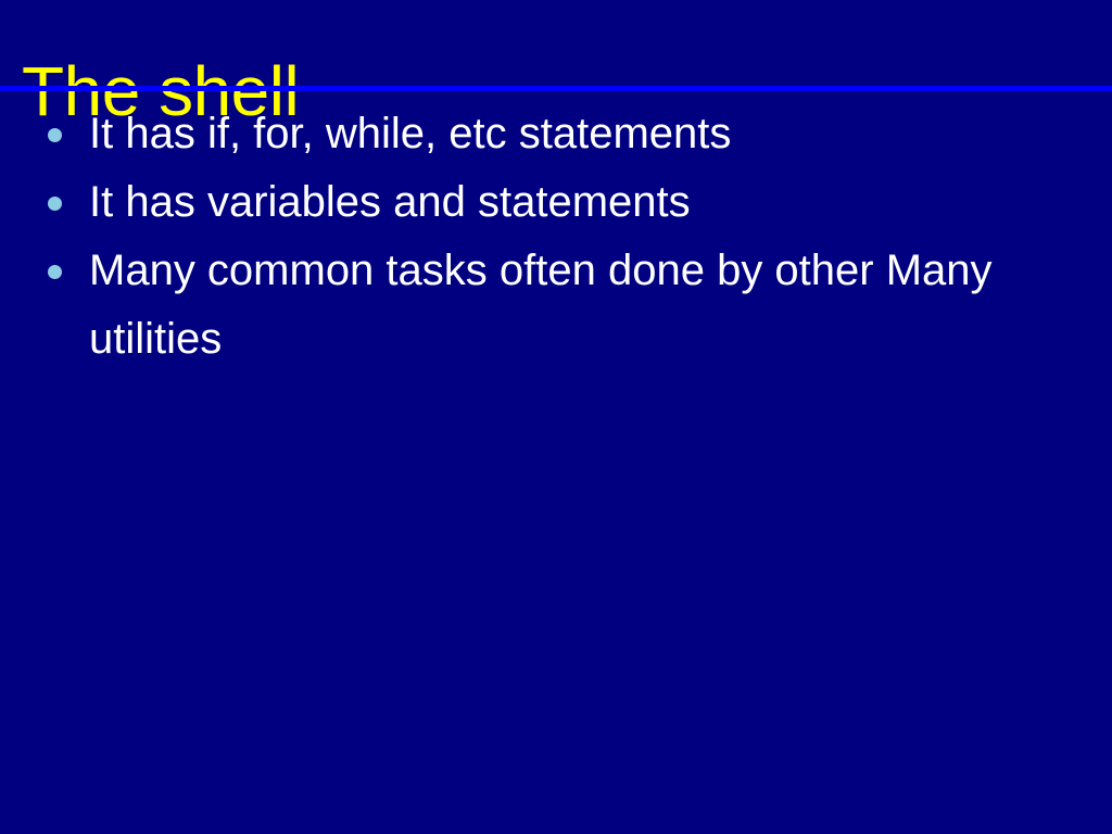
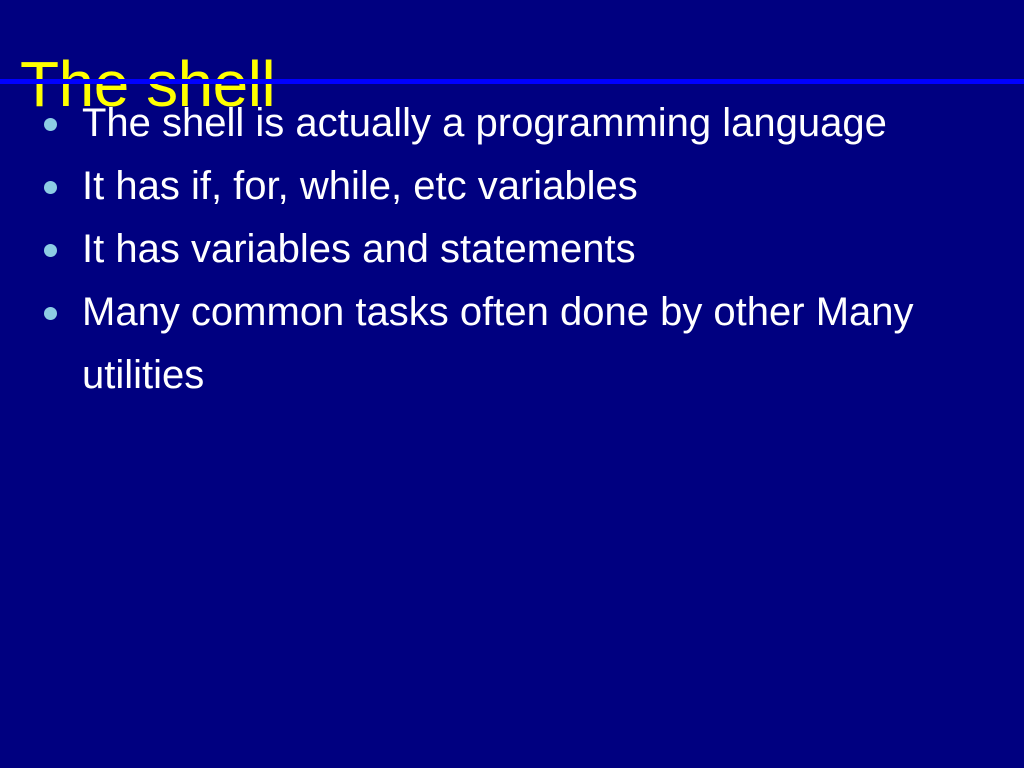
+ The shell is actually a programming language
- It has if, for, while, etc statements
+ It has if, for, while, etc variables
  It has variables and statements
  Many common tasks often done by other Many utilities
